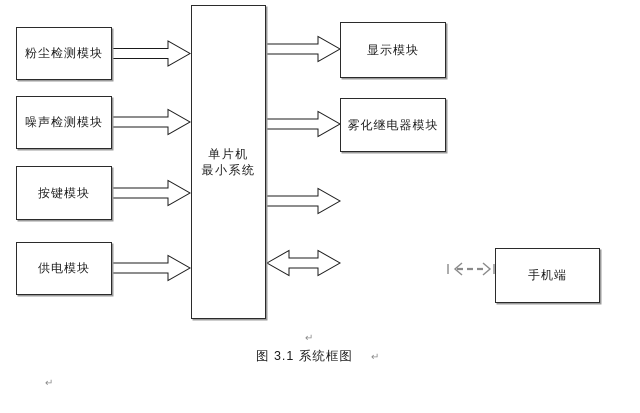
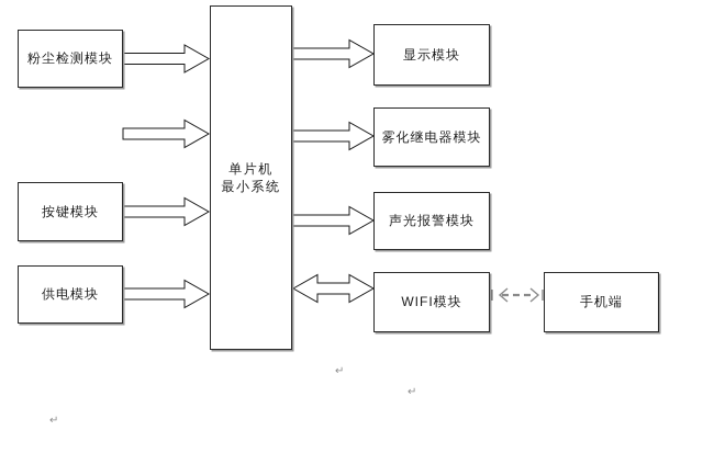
  粉尘检测模块
- 噪声检测模块
  按键模块
  供电模块
  单片机
  最小系统
  显示模块
  雾化继电器模块
+ 声光报警模块
+ WIFI模块
  手机端
  ↵
- 图 3.1 系统框图
  ↵
  ↵
